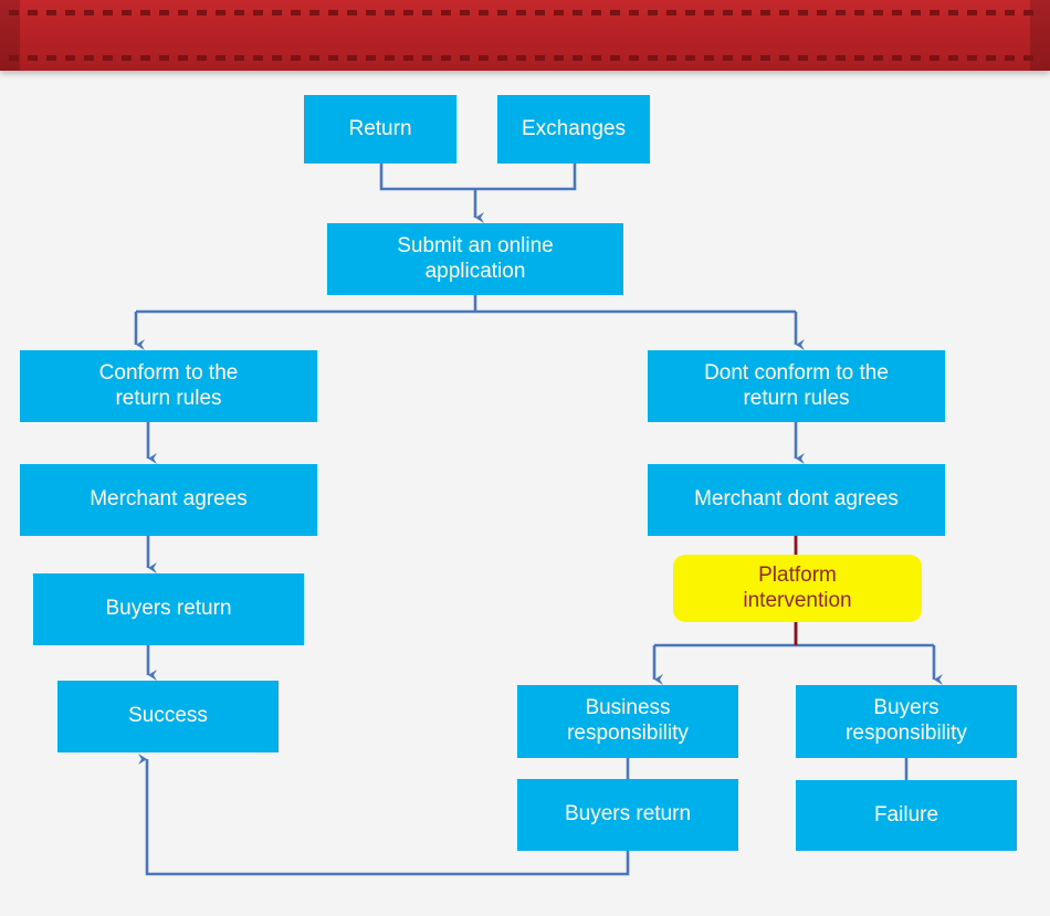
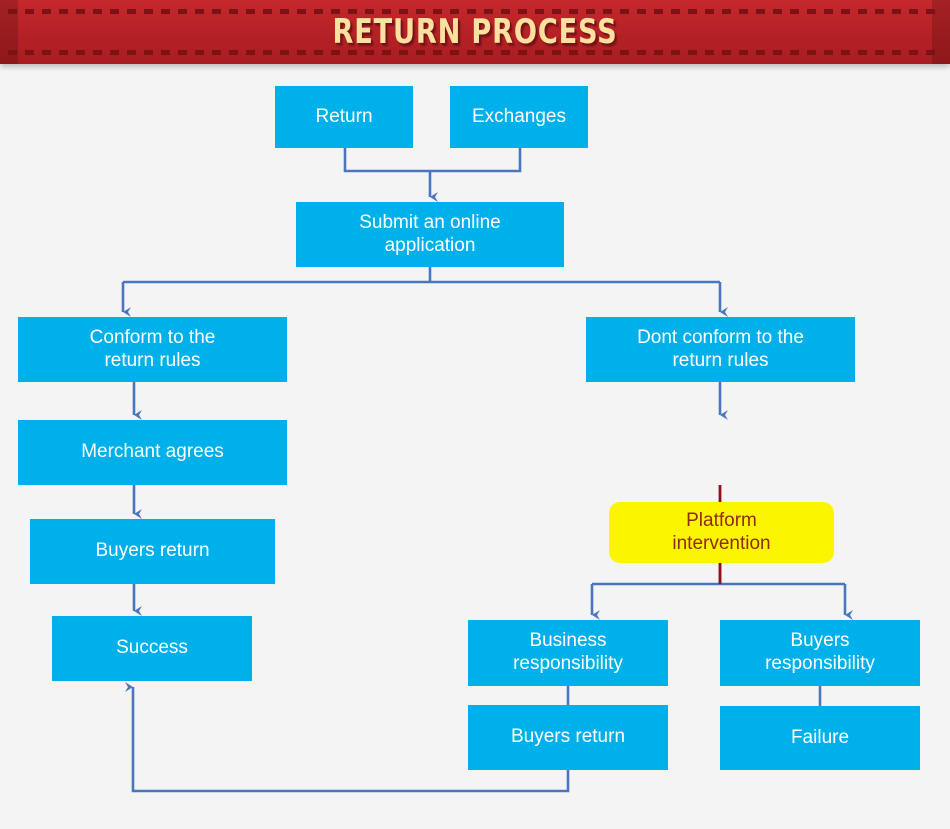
+ RETURN PROCESS
  Return
  Exchanges
  Submit an online
  application
  Conform to the
  return rules
  Merchant agrees
  Buyers return
  Success
  Dont conform to the
  return rules
- Merchant dont agrees
  Platform
  intervention
  Business
  responsibility
  Buyers return
  Buyers
  responsibility
  Failure
